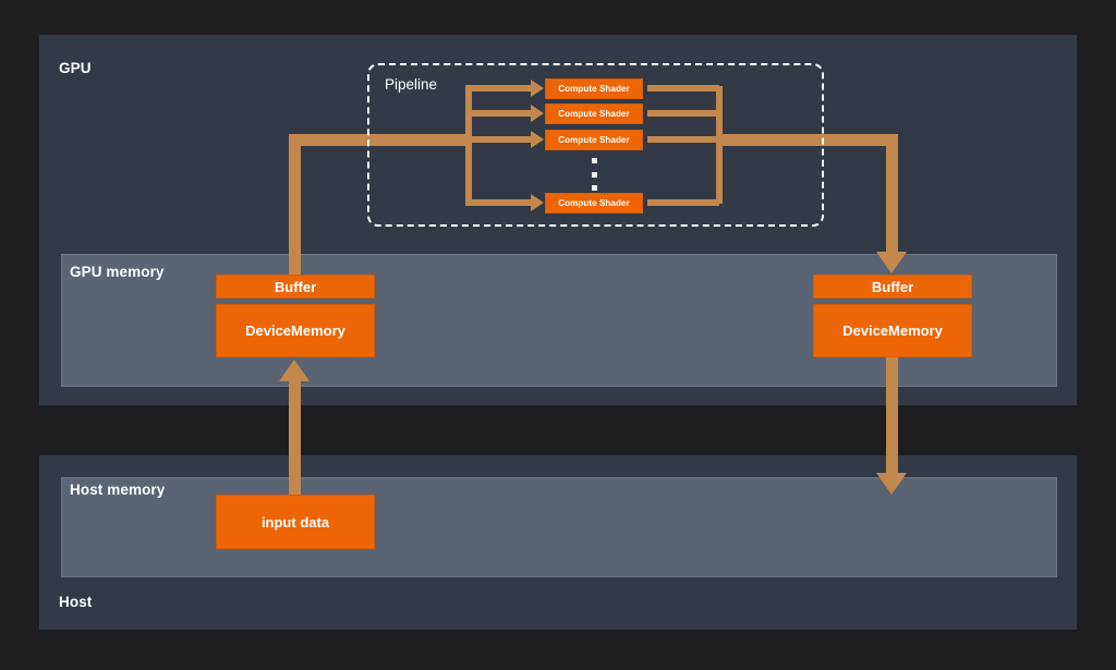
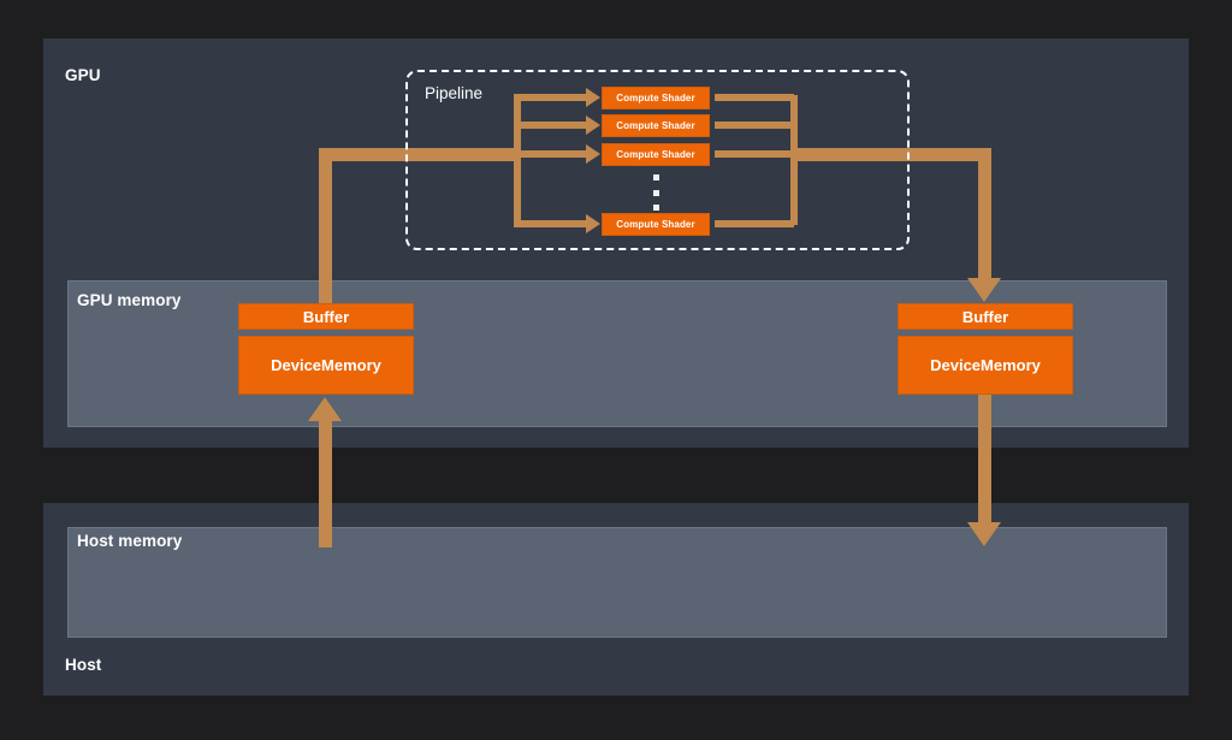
  GPU
  Host
  GPU memory
  Host memory
  Pipeline
  Compute Shader
  Compute Shader
  Compute Shader
  Compute Shader
  Buffer
  DeviceMemory
  Buffer
  DeviceMemory
- input data
